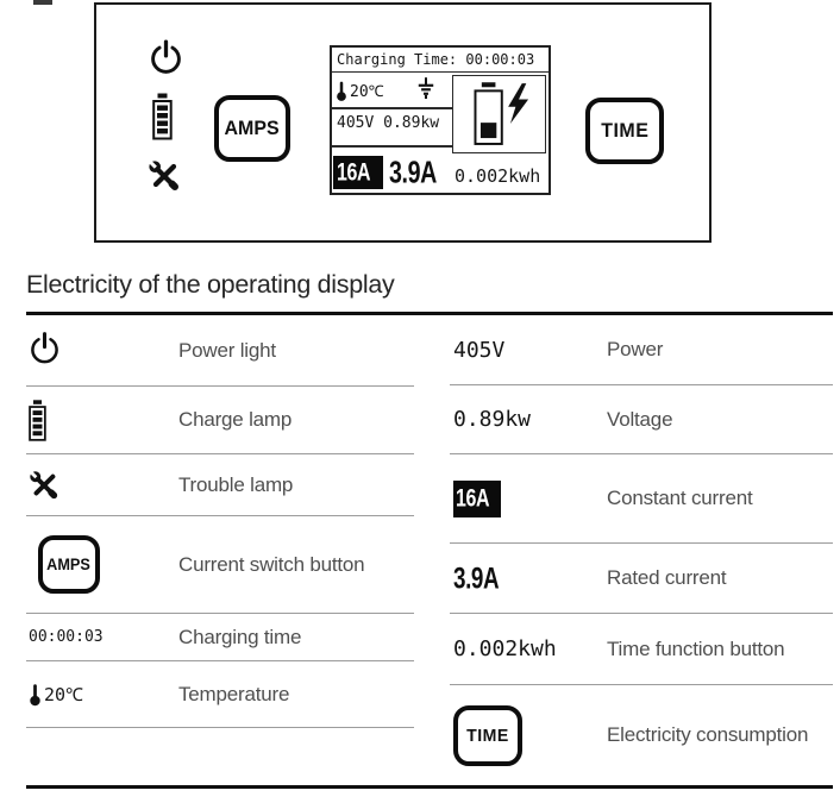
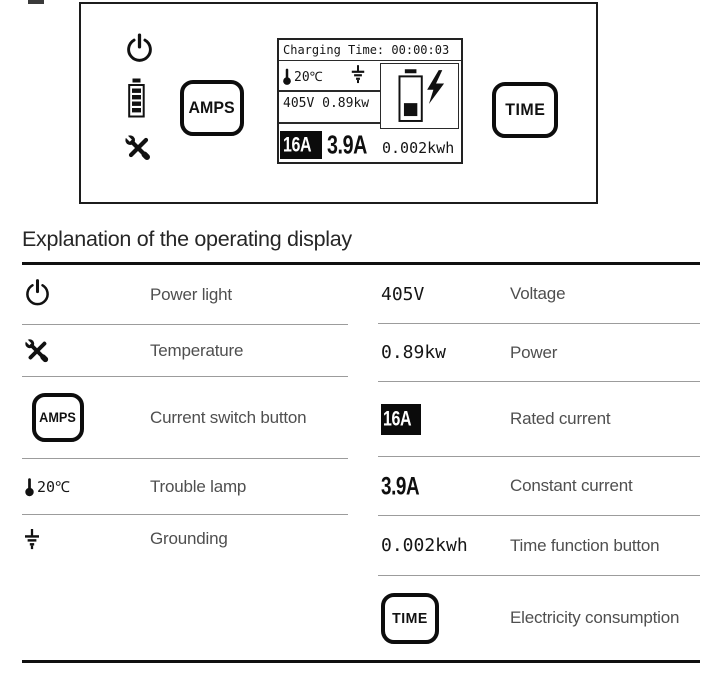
  AMPS
  Charging Time: 00:00:03
  20℃
  405V 0.89kw
  16A
  3.9A
  0.002kwh
  TIME
- Electricity of the operating display
+ Explanation of the operating display
  Power light
- Charge lamp
- Trouble lamp
+ Temperature
  AMPS
  Current switch button
- 00:00:03
- Charging time
  20℃
- Temperature
+ Trouble lamp
+ Grounding
  405V
- Power
+ Voltage
  0.89kw
- Voltage
+ Power
  16A
- Constant current
+ Rated current
  3.9A
- Rated current
+ Constant current
  0.002kwh
  Time function button
  TIME
  Electricity consumption
